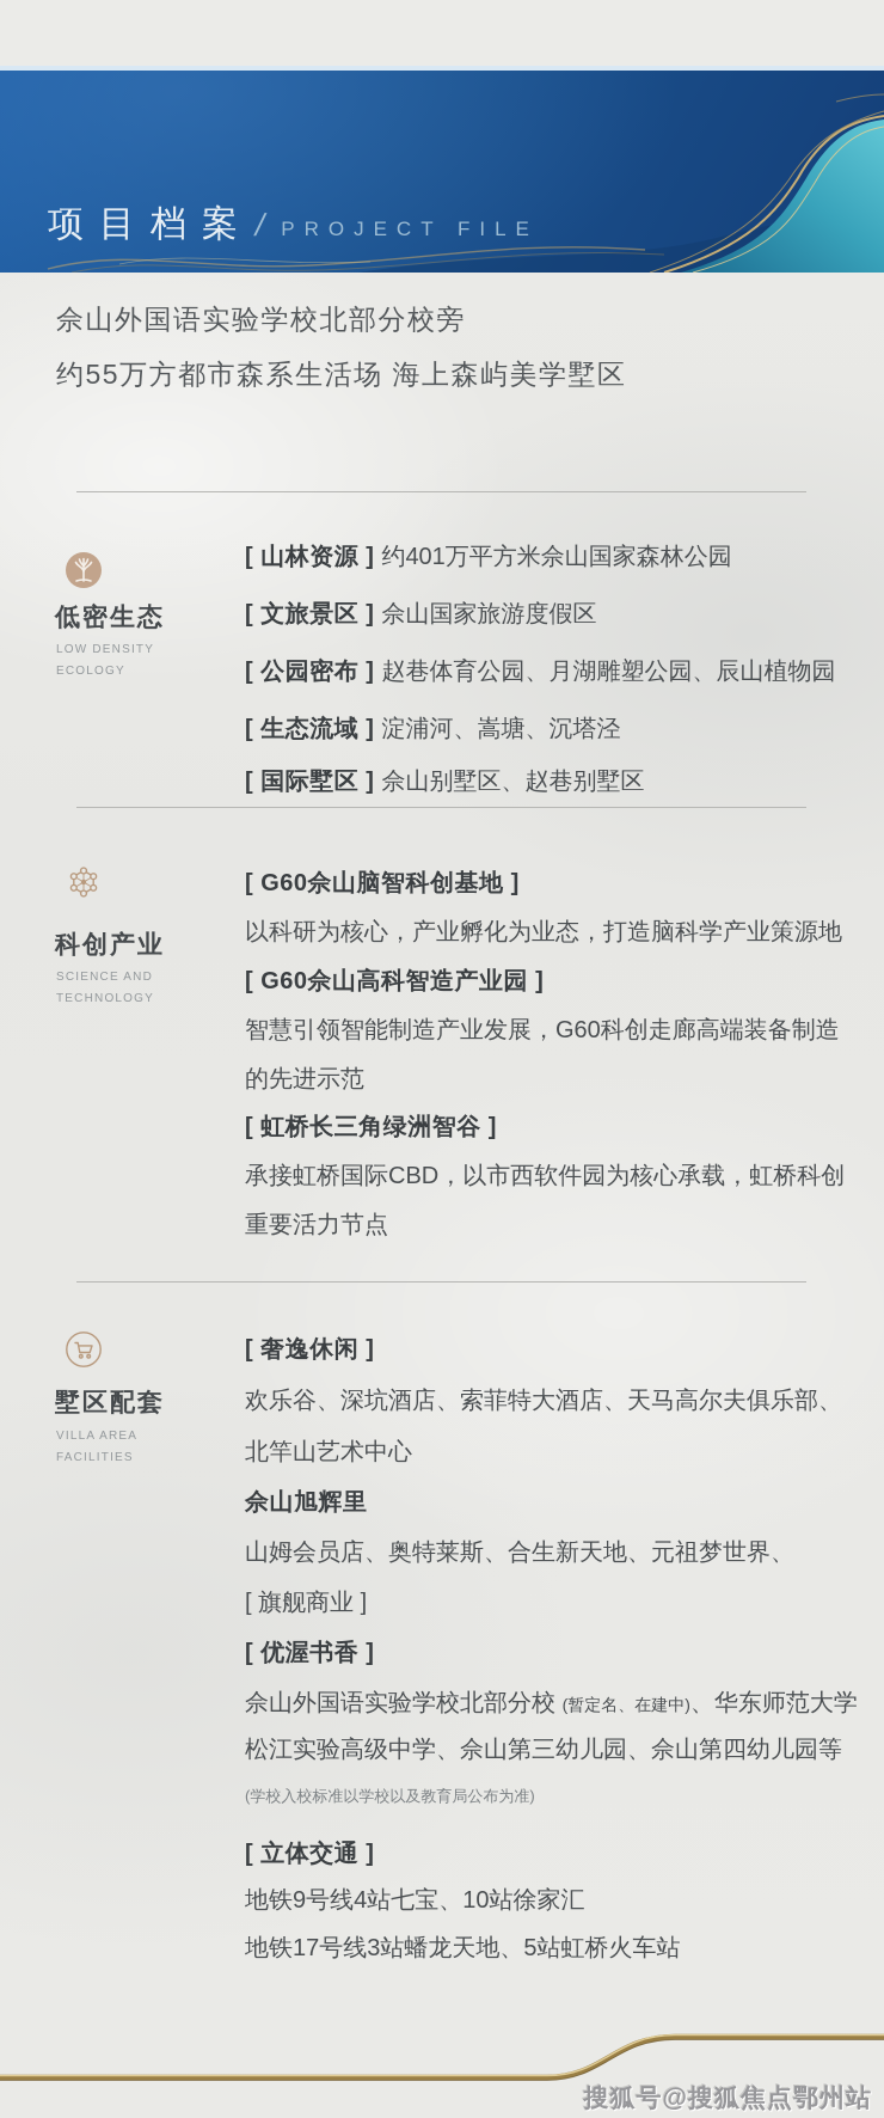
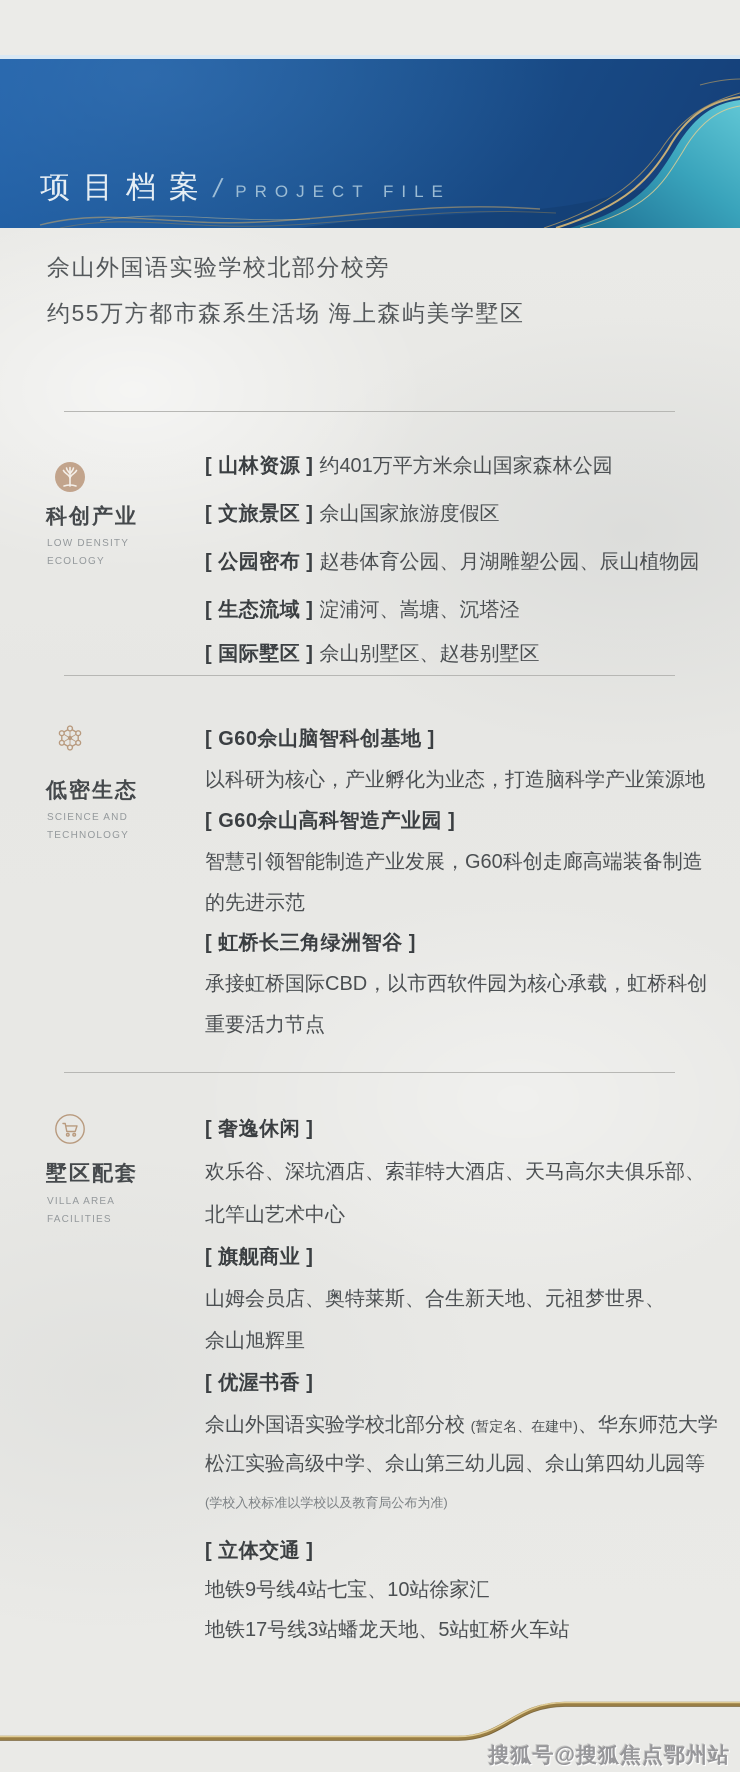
  项目档案
  PROJECT FILE
  佘山外国语实验学校北部分校旁
  约55万方都市森系生活场 海上森屿美学墅区
- 低密生态
+ 科创产业
  LOW DENSITY
  ECOLOGY
  [ 山林资源 ] 约401万平方米佘山国家森林公园
  [ 文旅景区 ] 佘山国家旅游度假区
  [ 公园密布 ] 赵巷体育公园、月湖雕塑公园、辰山植物园
  [ 生态流域 ] 淀浦河、嵩塘、沉塔泾
  [ 国际墅区 ] 佘山别墅区、赵巷别墅区
- 科创产业
+ 低密生态
  SCIENCE AND
  TECHNOLOGY
  [ G60佘山脑智科创基地 ]
  以科研为核心，产业孵化为业态，打造脑科学产业策源地
  [ G60佘山高科智造产业园 ]
  智慧引领智能制造产业发展，G60科创走廊高端装备制造
  的先进示范
  [ 虹桥长三角绿洲智谷 ]
  承接虹桥国际CBD，以市西软件园为核心承载，虹桥科创
  重要活力节点
  墅区配套
  VILLA AREA
  FACILITIES
  [ 奢逸休闲 ]
  欢乐谷、深坑酒店、索菲特大酒店、天马高尔夫俱乐部、
  北竿山艺术中心
- 佘山旭辉里
+ [ 旗舰商业 ]
  山姆会员店、奥特莱斯、合生新天地、元祖梦世界、
- [ 旗舰商业 ]
+ 佘山旭辉里
  [ 优渥书香 ]
  佘山外国语实验学校北部分校 (暂定名、在建中)、华东师范大学
  松江实验高级中学、佘山第三幼儿园、佘山第四幼儿园等
  (学校入校标准以学校以及教育局公布为准)
  [ 立体交通 ]
  地铁9号线4站七宝、10站徐家汇
  地铁17号线3站蟠龙天地、5站虹桥火车站
  搜狐号@搜狐焦点鄂州站
